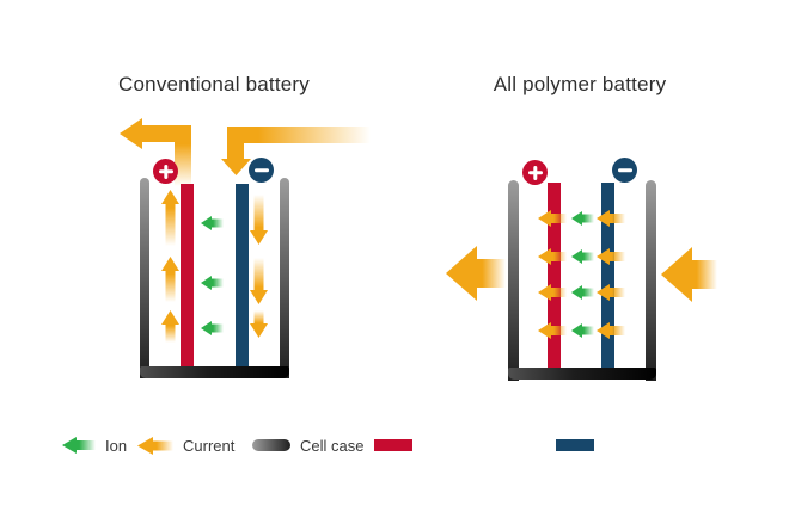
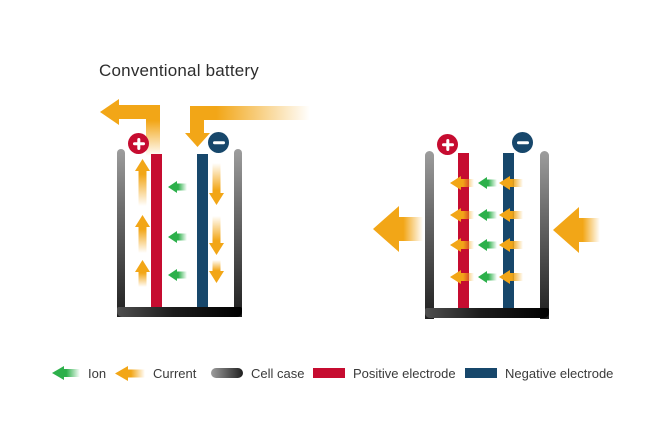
  Conventional battery
- All polymer battery
  Ion
  Current
  Cell case
+ Positive electrode
+ Negative electrode
